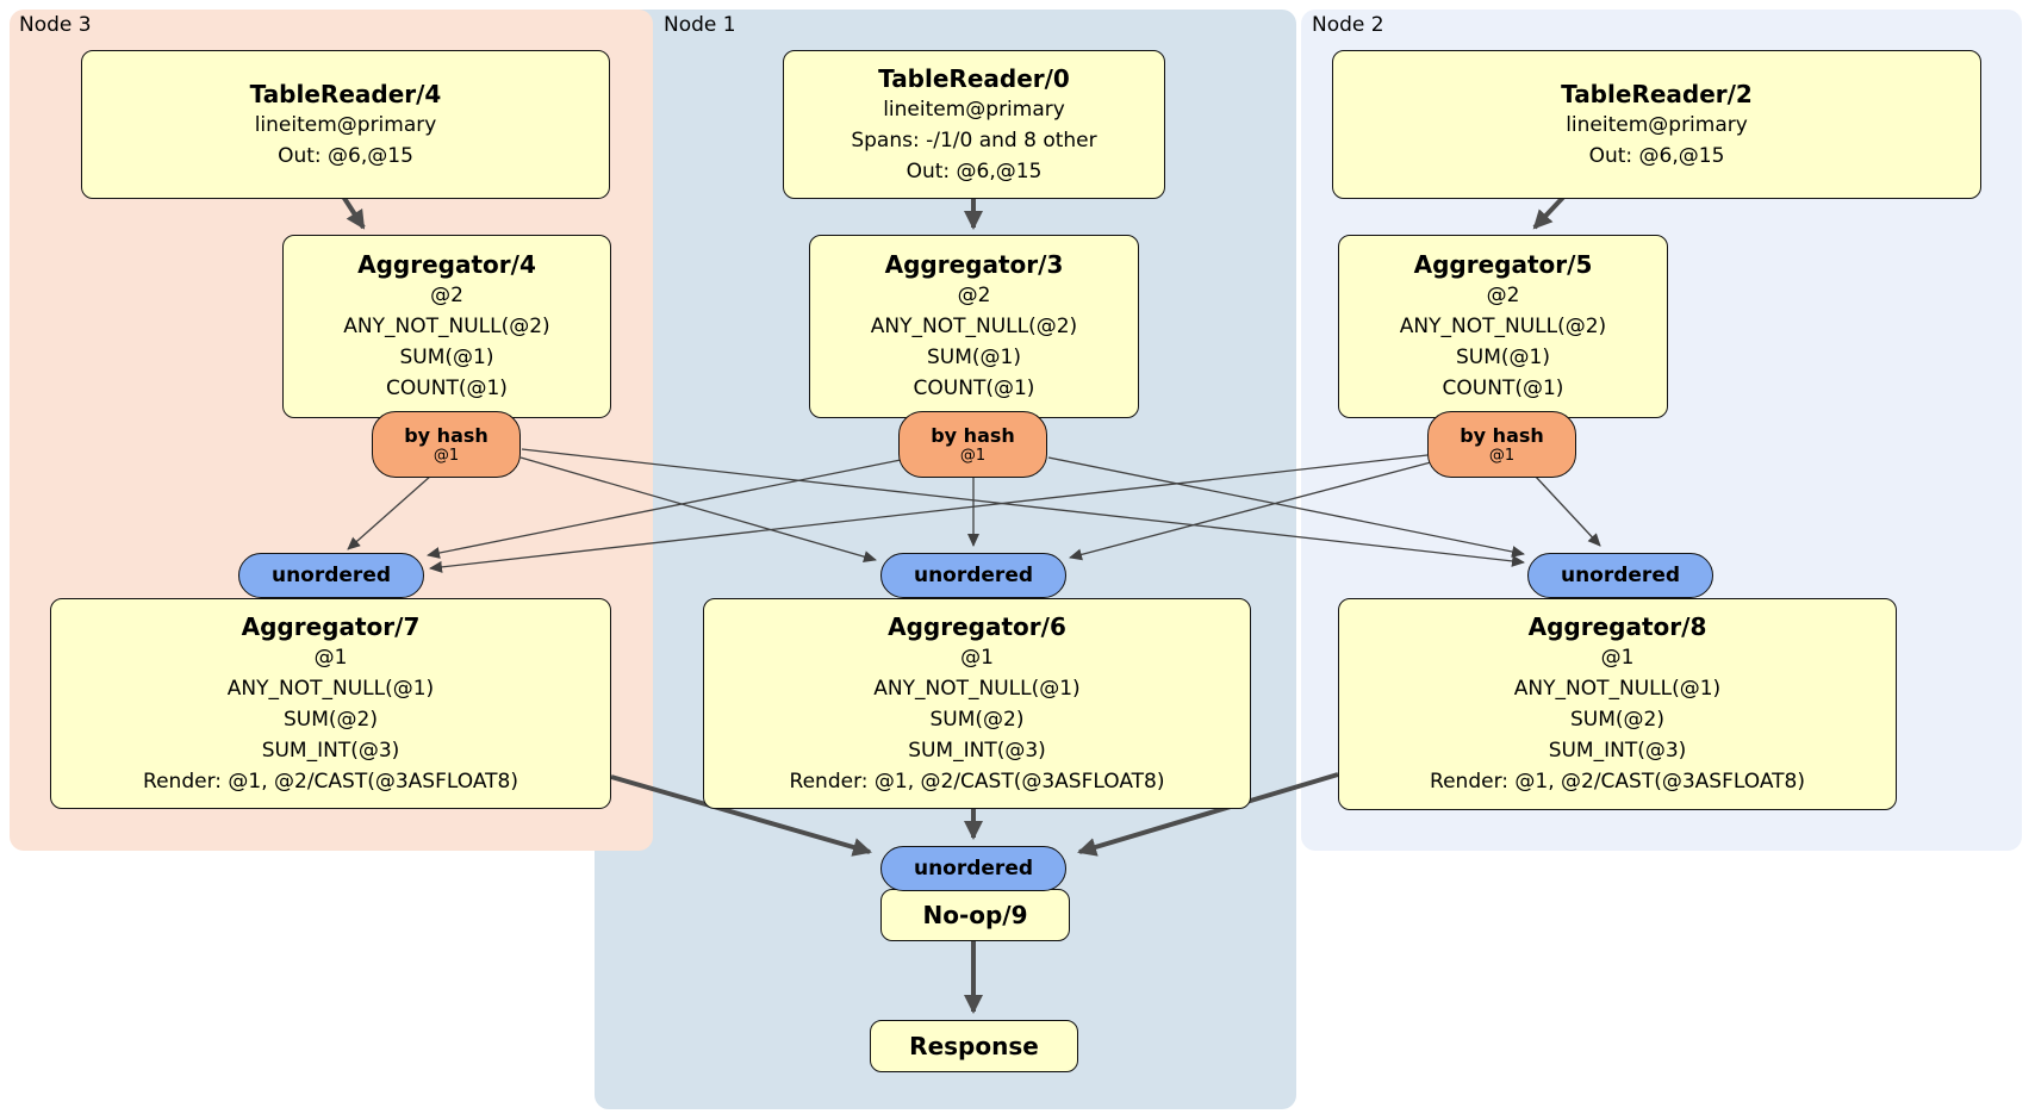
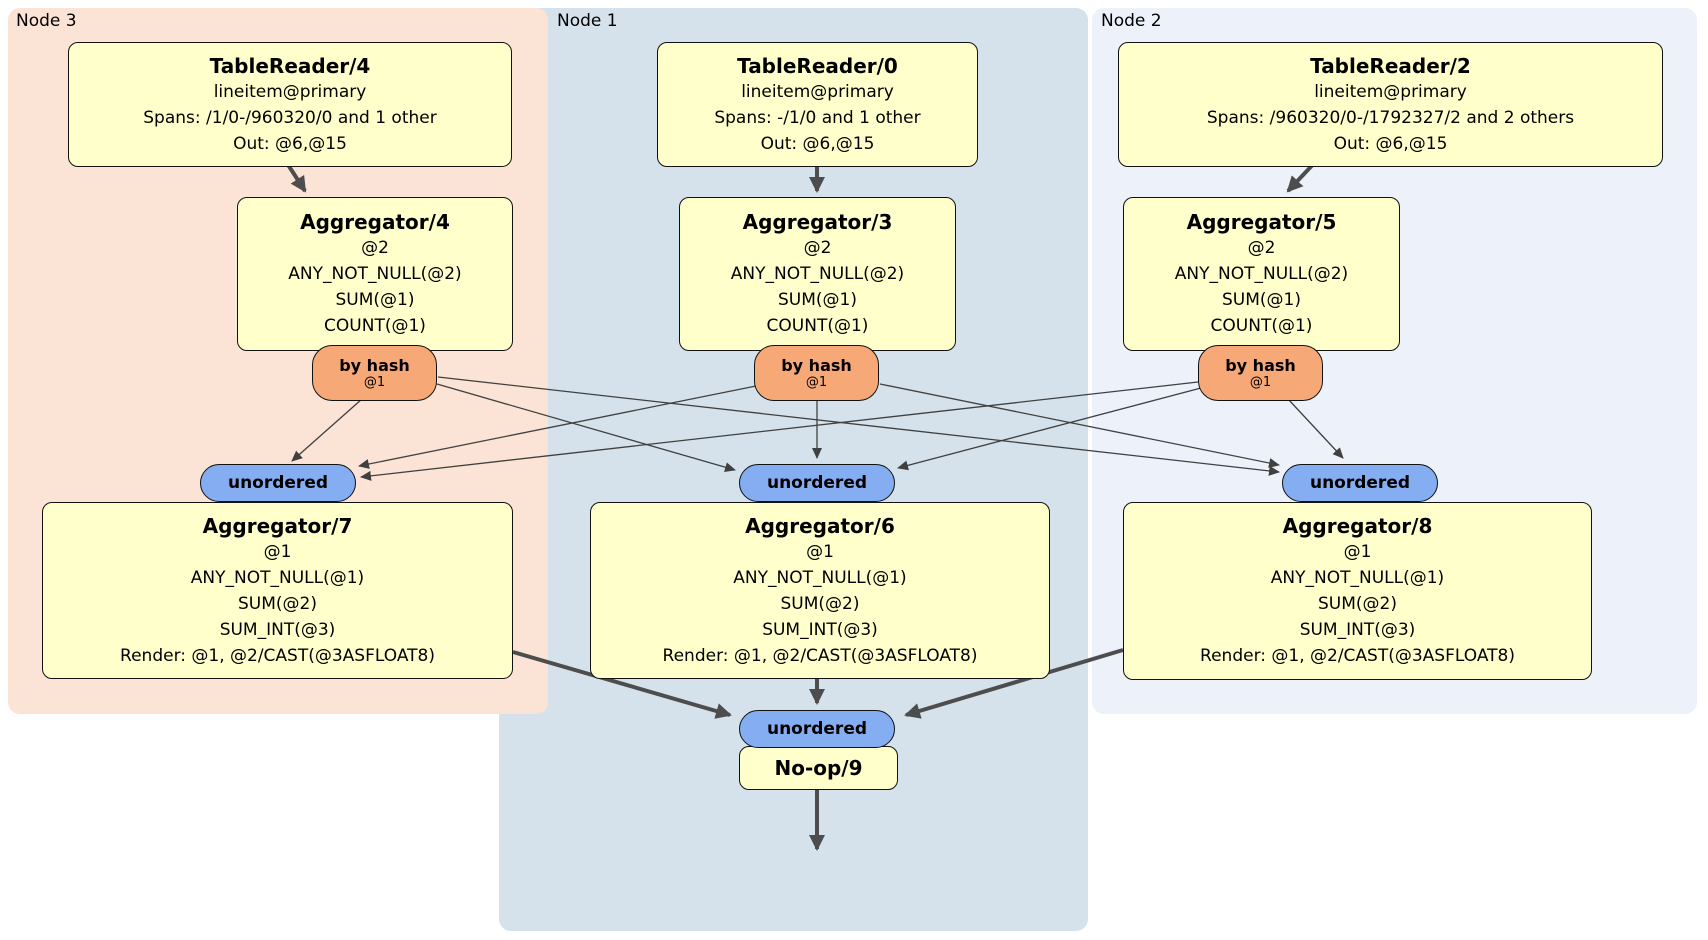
  Node 3
  Node 1
  Node 2
  TableReader/4
  lineitem@primary
+ Spans: /1/0-/960320/0 and 1 other
  Out: @6,@15
  TableReader/0
  lineitem@primary
- Spans: -/1/0 and 8 other
+ Spans: -/1/0 and 1 other
  Out: @6,@15
  TableReader/2
  lineitem@primary
+ Spans: /960320/0-/1792327/2 and 2 others
  Out: @6,@15
  Aggregator/4
  @2
  ANY_NOT_NULL(@2)
  SUM(@1)
  COUNT(@1)
  Aggregator/3
  @2
  ANY_NOT_NULL(@2)
  SUM(@1)
  COUNT(@1)
  Aggregator/5
  @2
  ANY_NOT_NULL(@2)
  SUM(@1)
  COUNT(@1)
  by hash
  @1
  by hash
  @1
  by hash
  @1
  unordered
  unordered
  unordered
  Aggregator/7
  @1
  ANY_NOT_NULL(@1)
  SUM(@2)
  SUM_INT(@3)
  Render: @1, @2/CAST(@3ASFLOAT8)
  Aggregator/6
  @1
  ANY_NOT_NULL(@1)
  SUM(@2)
  SUM_INT(@3)
  Render: @1, @2/CAST(@3ASFLOAT8)
  Aggregator/8
  @1
  ANY_NOT_NULL(@1)
  SUM(@2)
  SUM_INT(@3)
  Render: @1, @2/CAST(@3ASFLOAT8)
  unordered
  No-op/9
- Response
